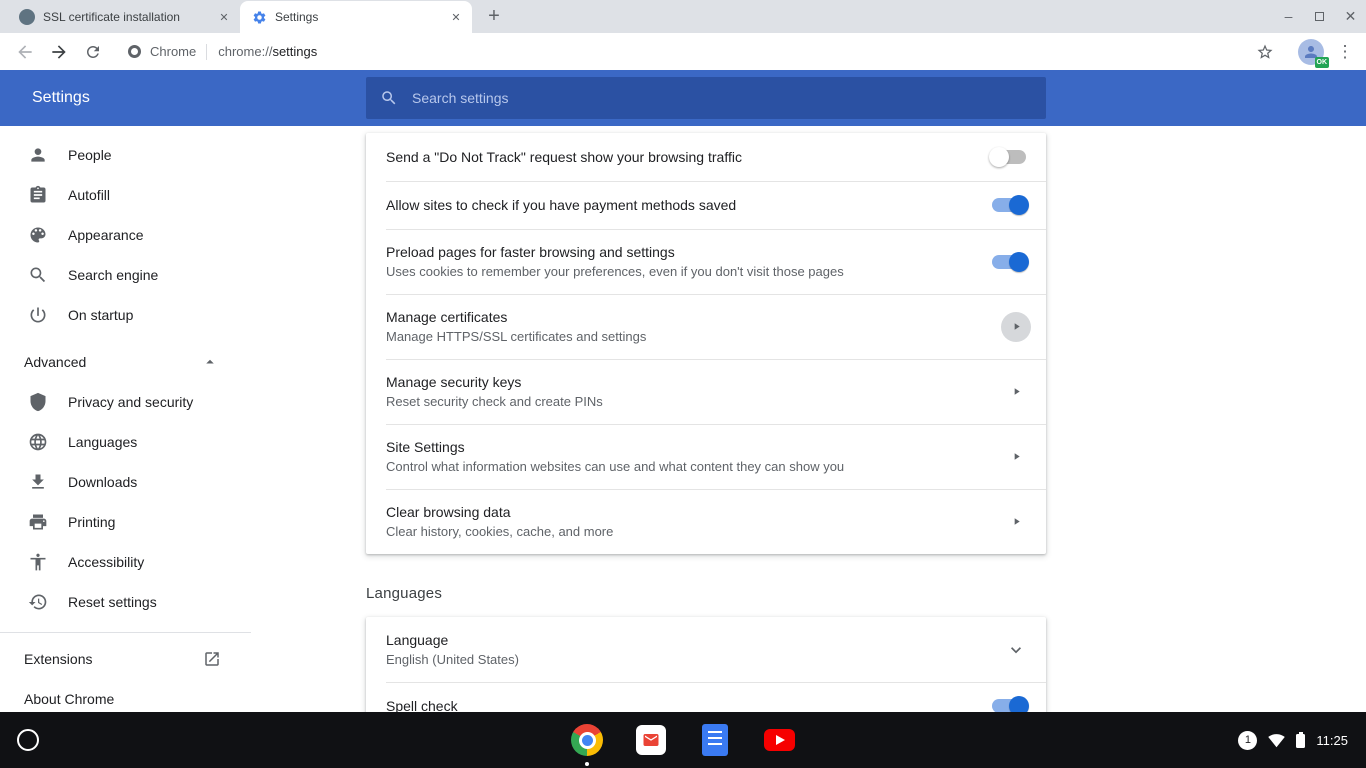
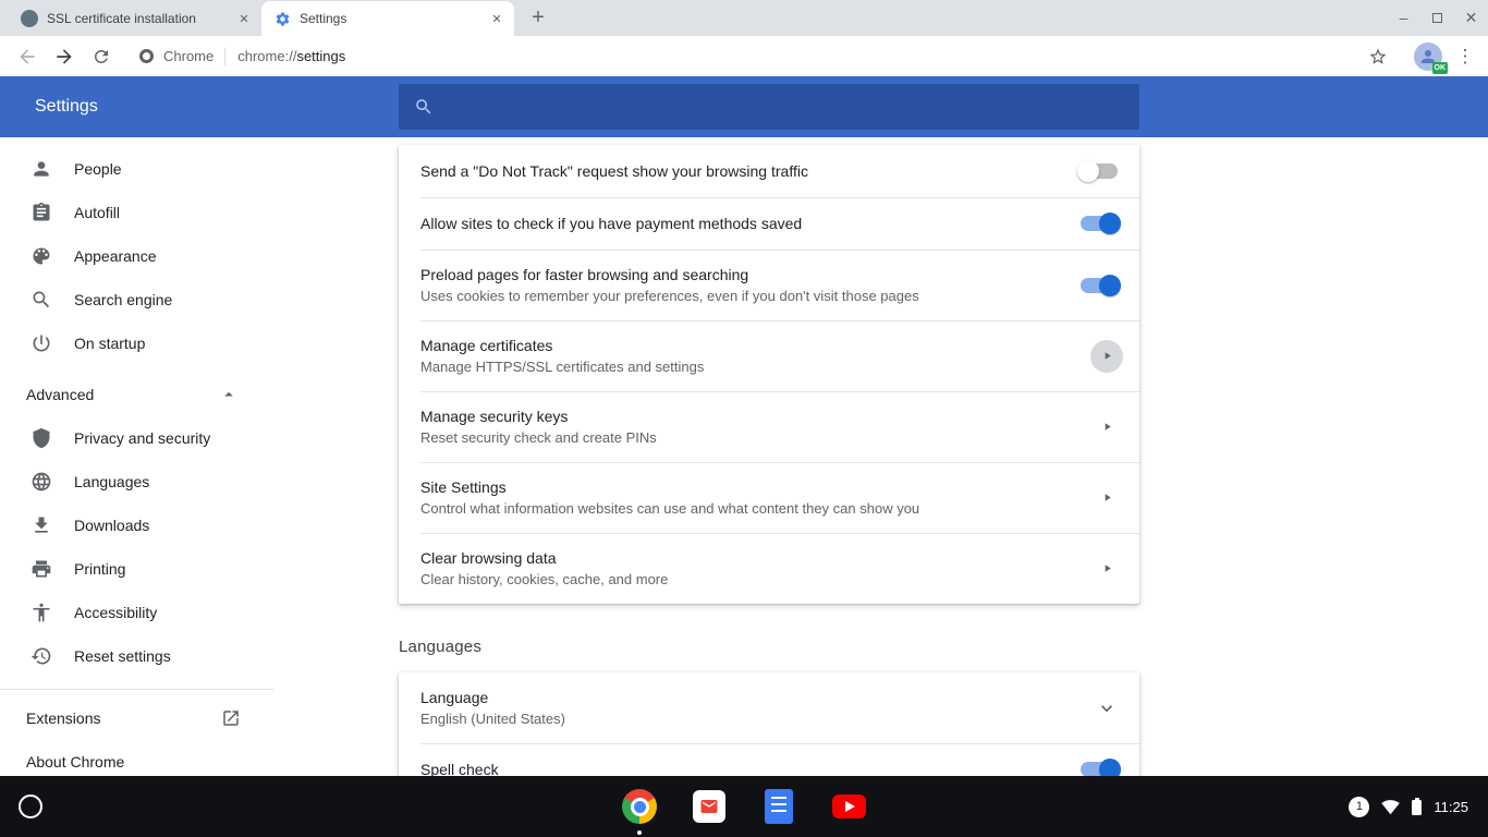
  SSL certificate installation
  ✕
  Settings
  ✕
  +
  –
  ✕
  Chrome
  chrome://settings
  ⋮
  Settings
- Search settings
  People
  Autofill
  Appearance
  Search engine
  On startup
  Advanced
  Privacy and security
  Languages
  Downloads
  Printing
  Accessibility
  Reset settings
  Extensions
  About Chrome
  Send a "Do Not Track" request show your browsing traffic
  Allow sites to check if you have payment methods saved
- Preload pages for faster browsing and settings
+ Preload pages for faster browsing and searching
  Uses cookies to remember your preferences, even if you don't visit those pages
  Manage certificates
  Manage HTTPS/SSL certificates and settings
  Manage security keys
  Reset security check and create PINs
  Site Settings
  Control what information websites can use and what content they can show you
  Clear browsing data
  Clear history, cookies, cache, and more
  Languages
  Language
  English (United States)
  Spell check
  1
  11:25
